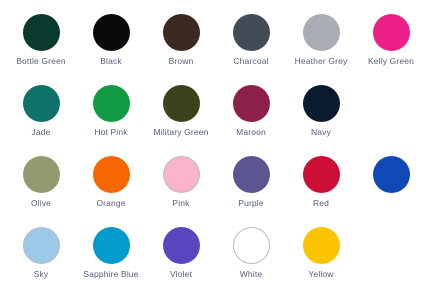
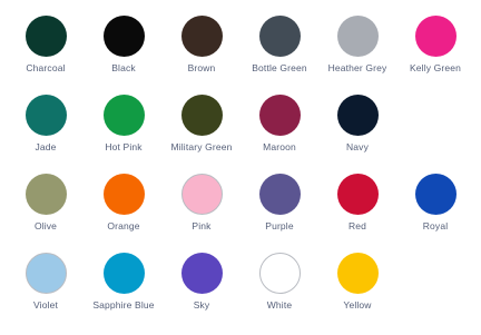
- Bottle Green
+ Charcoal
  Black
  Brown
- Charcoal
+ Bottle Green
  Heather Grey
  Kelly Green
  Jade
  Hot Pink
  Military Green
  Maroon
  Navy
  Olive
  Orange
  Pink
  Purple
  Red
+ Royal
- Sky
+ Violet
  Sapphire Blue
- Violet
+ Sky
  White
  Yellow
